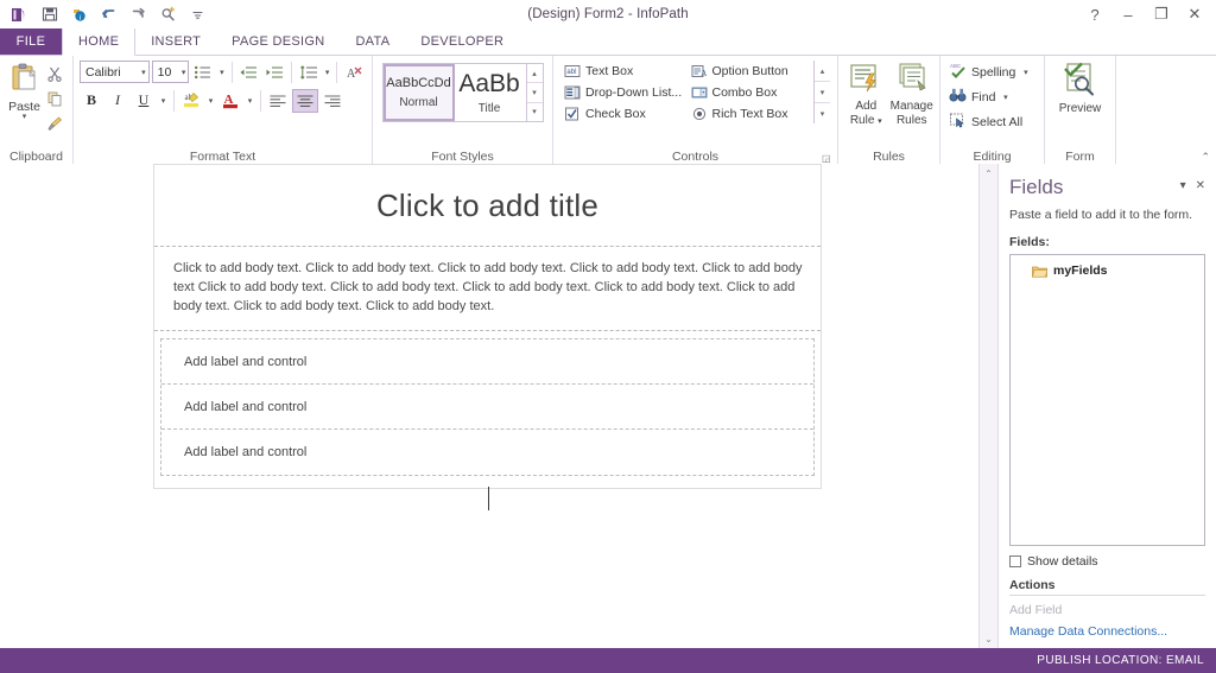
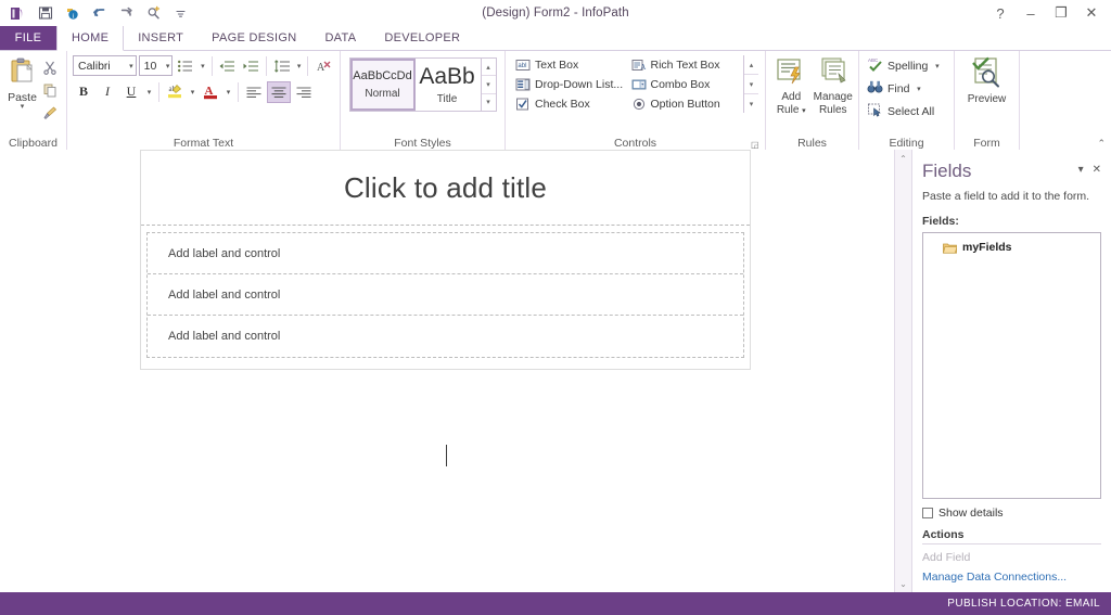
  (Design) Form2 - InfoPath
  ?
  –
  ❐
  ✕
  FILE
  HOME
  INSERT
  PAGE DESIGN
  DATA
  DEVELOPER
  Paste
  Clipboard
  Calibri
  10
  A
  B
  I
  U
  A
  Format Text
  AaBbCcDd
  Normal
  AaBb
  Title
  Font Styles
  Text Box
  Drop-Down List...
  Check Box
  A
- Option Button
+ Rich Text Box
  Combo Box
- Rich Text Box
+ Option Button
  Controls
  ◲
  Add
  Rule
  Manage
  Rules
  Rules
  Spelling
  Find
  Select All
  Editing
  Preview
  Form
  ⌃
  Click to add title
- Click to add body text. Click to add body text. Click to add body text. Click to add body text. Click to add body text Click to add body text. Click to add body text. Click to add body text. Click to add body text. Click to add body text. Click to add body text. Click to add body text.
  Add label and control
  Add label and control
  Add label and control
  ⌃
  ⌄
  Fields
  ▾
  ✕
  Paste a field to add it to the form.
  Fields:
  myFields
  Show details
  Actions
  Add Field
  Manage Data Connections...
  PUBLISH LOCATION: EMAIL
